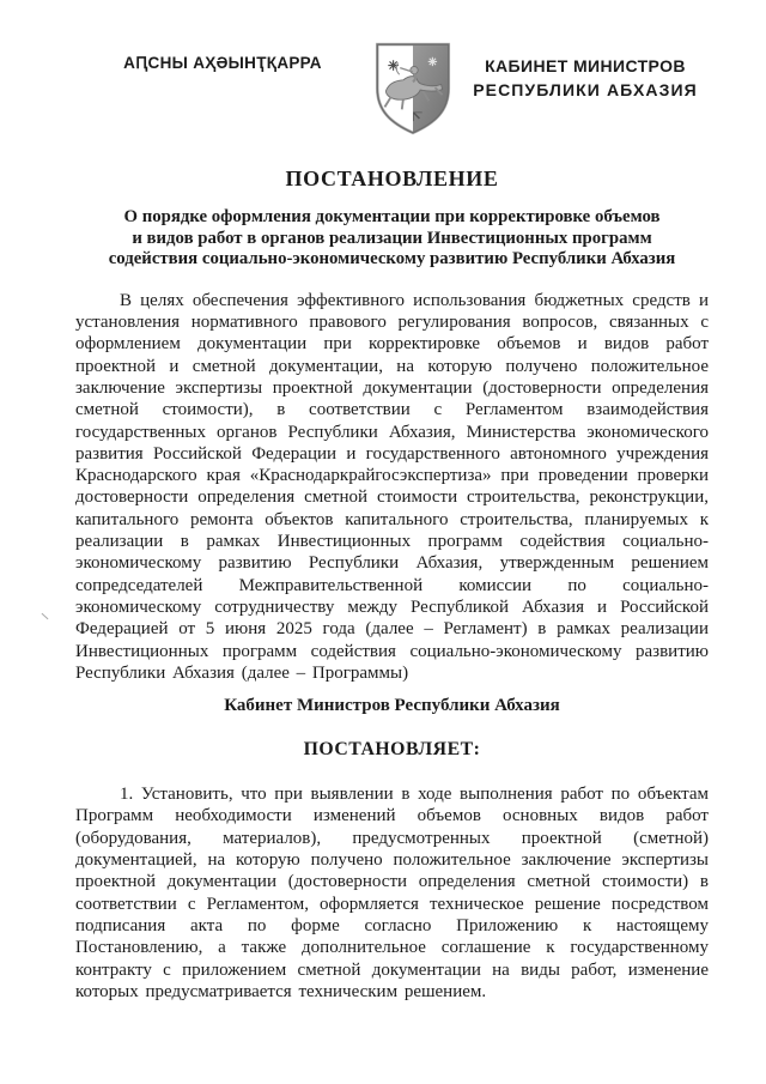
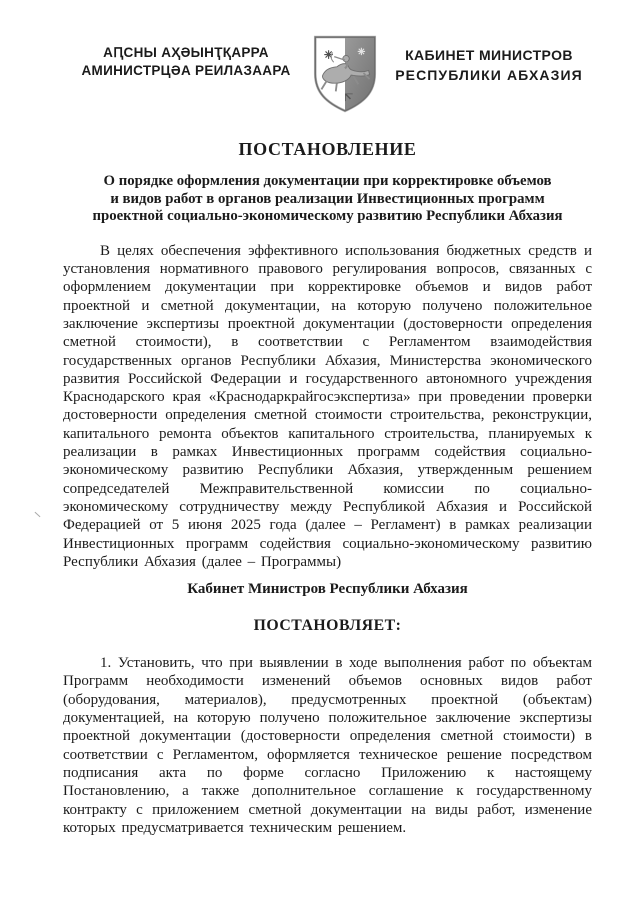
  АԤСНЫ АҲӘЫНҬҚАРРА
+ АМИНИСТРЦӘА РЕИЛАЗААРА
  КАБИНЕТ МИНИСТРОВ
  РЕСПУБЛИКИ АБХАЗИЯ
  ПОСТАНОВЛЕНИЕ
  О порядке оформления документации при корректировке объемов
  и видов работ в органов реализации Инвестиционных программ
- содействия социально-экономическому развитию Республики Абхазия
+ проектной социально-экономическому развитию Республики Абхазия
  В целях обеспечения эффективного использования бюджетных средств и установления нормативного правового регулирования вопросов, связанных с оформлением документации при корректировке объемов и видов работ проектной и сметной документации, на которую получено положительное заключение экспертизы проектной документации (достоверности определения сметной стоимости), в соответствии с Регламентом взаимодействия государственных органов Республики Абхазия, Министерства экономического развития Российской Федерации и государственного автономного учреждения Краснодарского края «Краснодаркрайгосэкспертиза» при проведении проверки достоверности определения сметной стоимости строительства, реконструкции, капитального ремонта объектов капитального строительства, планируемых к реализации в рамках Инвестиционных программ содействия социально-экономическому развитию Республики Абхазия, утвержденным решением сопредседателей Межправительственной комиссии по социально-экономическому сотрудничеству между Республикой Абхазия и Российской Федерацией от 5 июня 2025 года (далее – Регламент) в рамках реализации Инвестиционных программ содействия социально-экономическому развитию Республики Абхазия (далее – Программы)
  Кабинет Министров Республики Абхазия
  ПОСТАНОВЛЯЕТ:
- 1. Установить, что при выявлении в ходе выполнения работ по объектам Программ необходимости изменений объемов основных видов работ (оборудования, материалов), предусмотренных проектной (сметной) документацией, на которую получено положительное заключение экспертизы проектной документации (достоверности определения сметной стоимости) в соответствии с Регламентом, оформляется техническое решение посредством подписания акта по форме согласно Приложению к настоящему Постановлению, а также дополнительное соглашение к государственному контракту с приложением сметной документации на виды работ, изменение которых предусматривается техническим решением.
+ 1. Установить, что при выявлении в ходе выполнения работ по объектам Программ необходимости изменений объемов основных видов работ (оборудования, материалов), предусмотренных проектной (объектам) документацией, на которую получено положительное заключение экспертизы проектной документации (достоверности определения сметной стоимости) в соответствии с Регламентом, оформляется техническое решение посредством подписания акта по форме согласно Приложению к настоящему Постановлению, а также дополнительное соглашение к государственному контракту с приложением сметной документации на виды работ, изменение которых предусматривается техническим решением.
